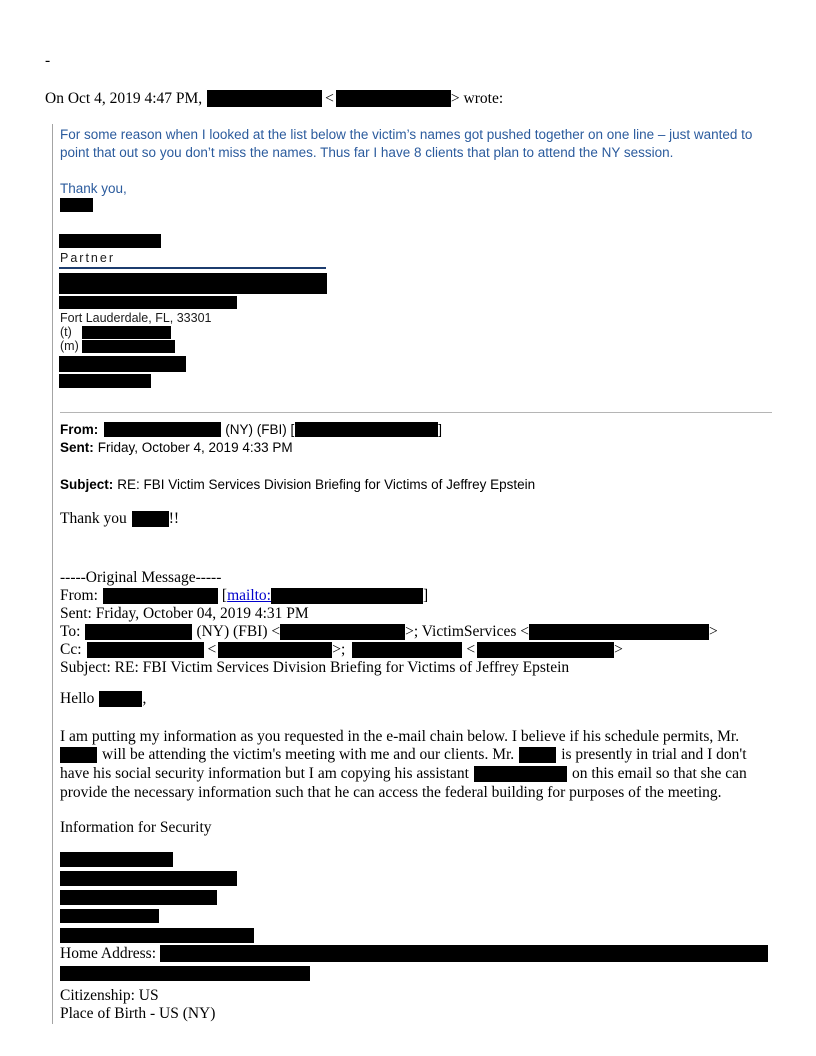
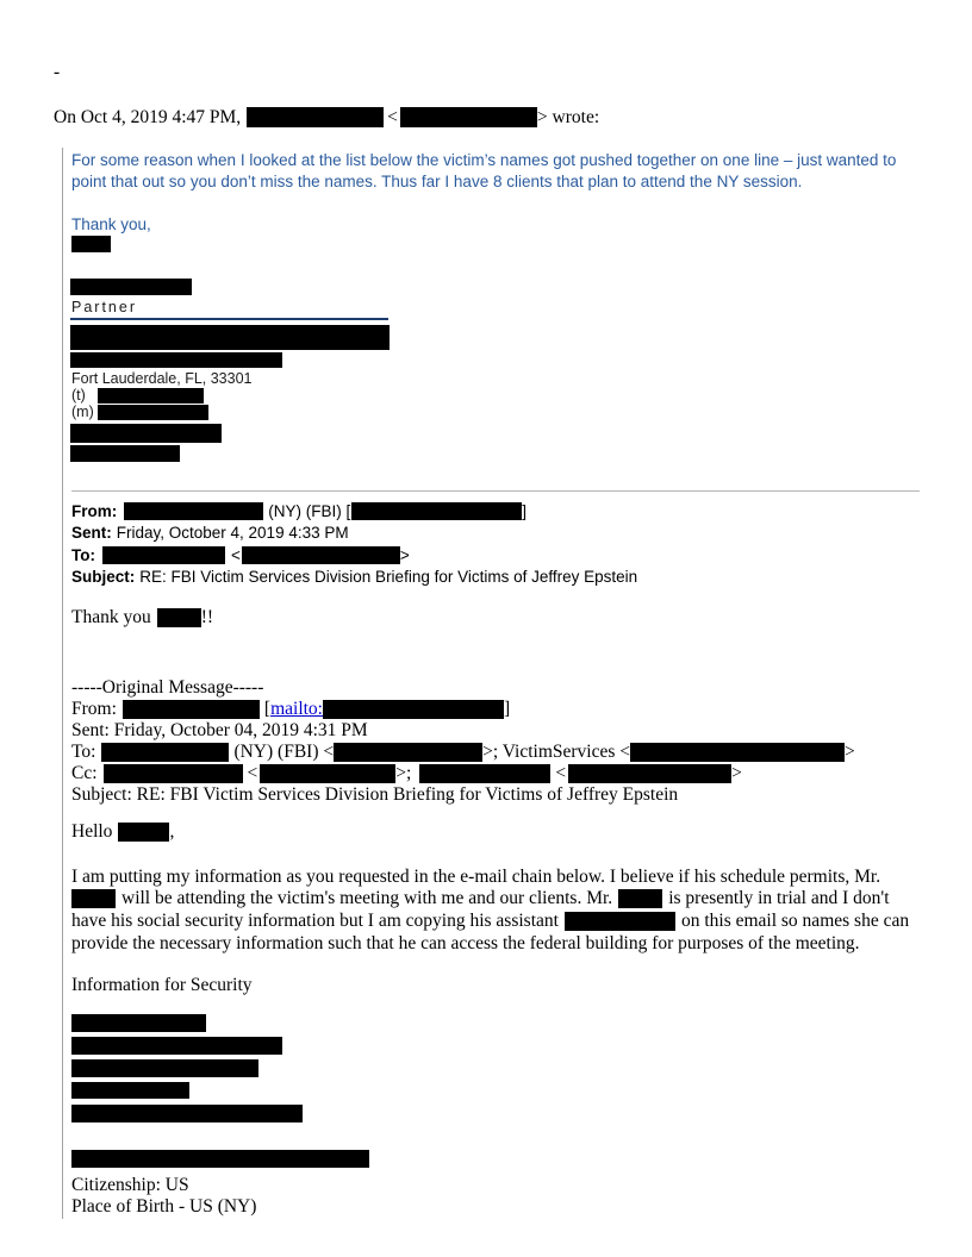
  -
  On Oct 4, 2019 4:47 PM, < > wrote:
  For some reason when I looked at the list below the victim’s names got pushed together on one line – just wanted to
  point that out so you don’t miss the names. Thus far I have 8 clients that plan to attend the NY session.
  Thank you,
  Partner
  Fort Lauderdale, FL, 33301
  (t)
  (m)
  From: (NY) (FBI) [ ]
  Sent: Friday, October 4, 2019 4:33 PM
+ To: < >
  Subject: RE: FBI Victim Services Division Briefing for Victims of Jeffrey Epstein
  Thank you !!
  -----Original Message-----
  From: [mailto: ]
  Sent: Friday, October 04, 2019 4:31 PM
  To: (NY) (FBI) < >; VictimServices < >
  Cc: < >; < >
  Subject: RE: FBI Victim Services Division Briefing for Victims of Jeffrey Epstein
  Hello ,
  I am putting my information as you requested in the e-mail chain below. I believe if his schedule permits, Mr.
  will be attending the victim's meeting with me and our clients. Mr. is presently in trial and I don't
- have his social security information but I am copying his assistant on this email so that she can
+ have his social security information but I am copying his assistant on this email so names she can
  provide the necessary information such that he can access the federal building for purposes of the meeting.
  Information for Security
- Home Address:
  Citizenship: US
  Place of Birth - US (NY)
